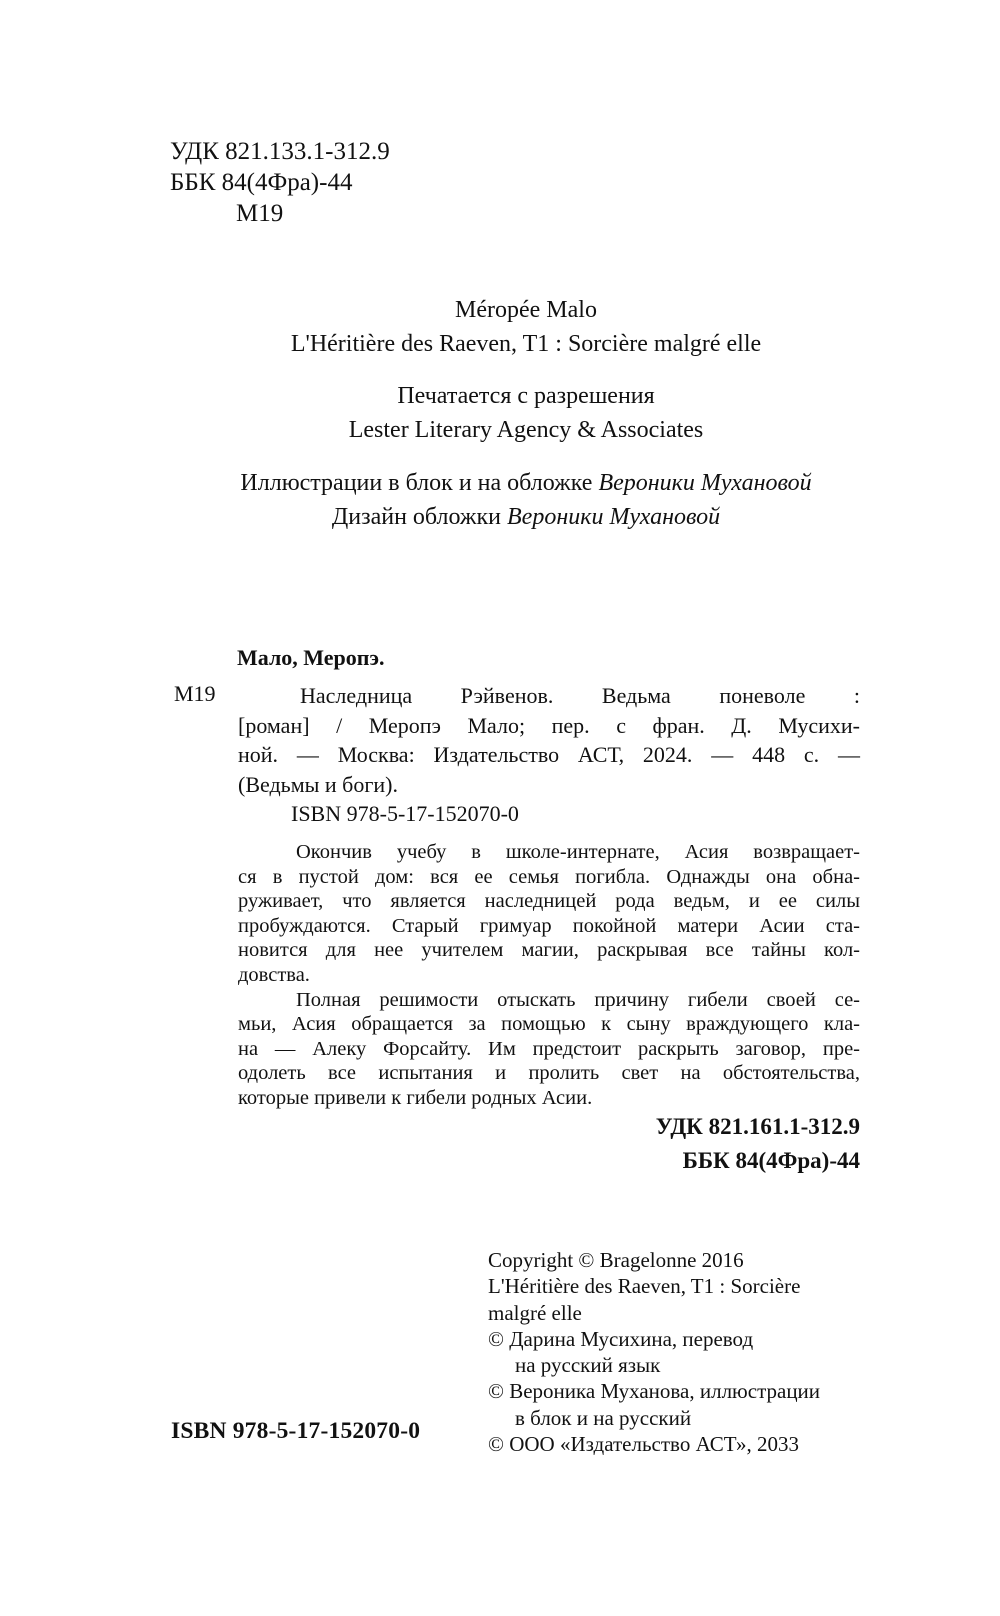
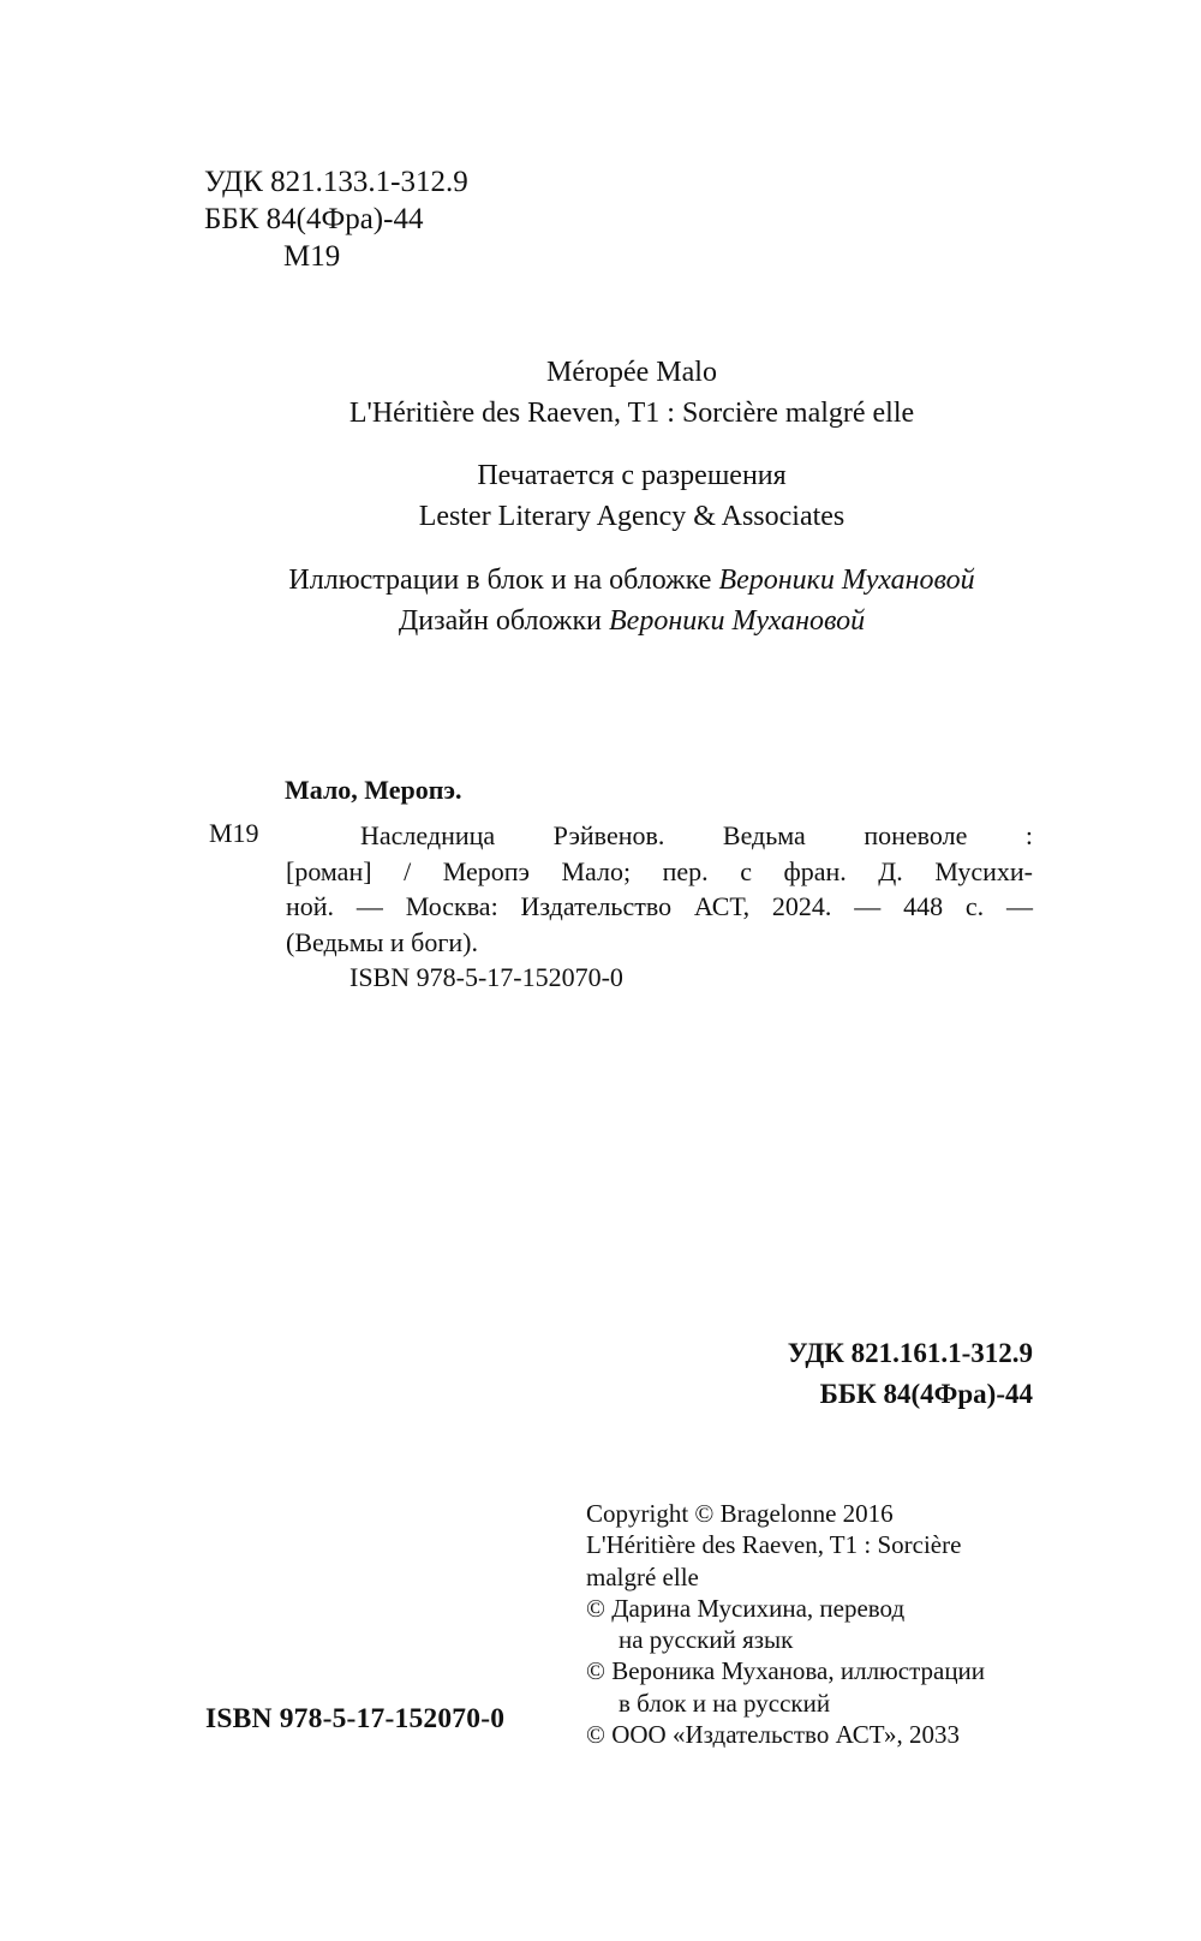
  УДК 821.133.1-312.9
  ББК 84(4Фра)-44
  М19
  Méropée Malo
  L'Héritière des Raeven, T1 : Sorcière malgré elle
  Печатается с разрешения
  Lester Literary Agency & Associates
  Иллюстрации в блок и на обложке Вероники Мухановой
  Дизайн обложки Вероники Мухановой
  Мало, Меропэ.
  М19
  Наследница Рэйвенов. Ведьма поневоле :
  [роман] / Меропэ Мало; пер. с фран. Д. Мусихи-
  ной. — Москва: Издательство АСТ, 2024. — 448 с. —
  (Ведьмы и боги).
  ISBN 978-5-17-152070-0
- Окончив учебу в школе-интернате, Асия возвращает-
- ся в пустой дом: вся ее семья погибла. Однажды она обна-
- руживает, что является наследницей рода ведьм, и ее силы
- пробуждаются. Старый гримуар покойной матери Асии ста-
- новится для нее учителем магии, раскрывая все тайны кол-
- довства.
- Полная решимости отыскать причину гибели своей се-
- мьи, Асия обращается за помощью к сыну враждующего кла-
- на — Алеку Форсайту. Им предстоит раскрыть заговор, пре-
- одолеть все испытания и пролить свет на обстоятельства,
- которые привели к гибели родных Асии.
  УДК 821.161.1-312.9
  ББК 84(4Фра)-44
  Copyright © Bragelonne 2016
  L'Héritière des Raeven, T1 : Sorcière
  malgré elle
  © Дарина Мусихина, перевод
  на русский язык
  © Вероника Муханова, иллюстрации
  в блок и на русский
  © ООО «Издательство АСТ», 2033
  ISBN 978-5-17-152070-0
